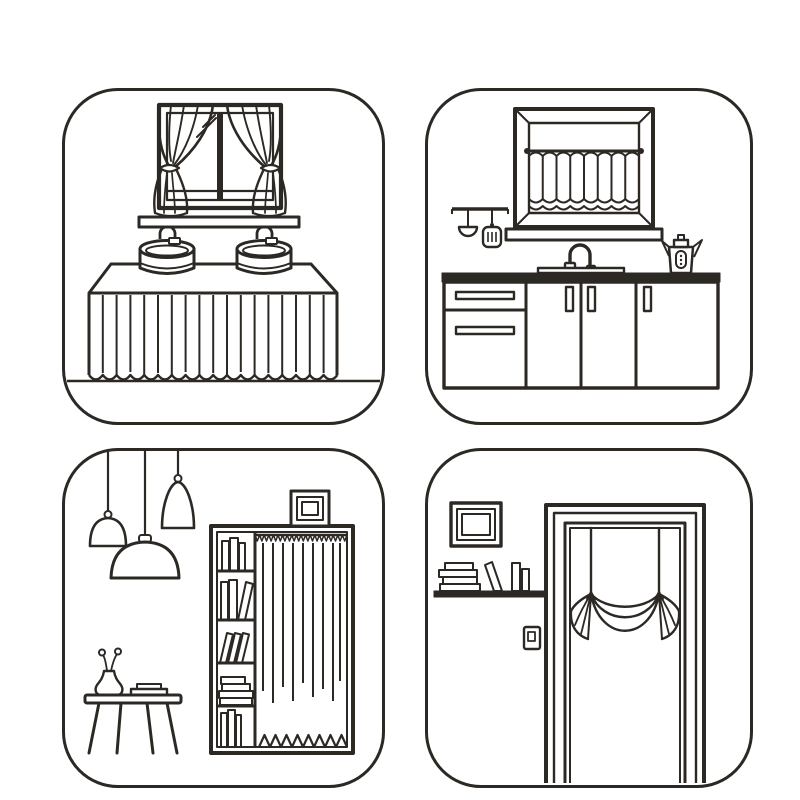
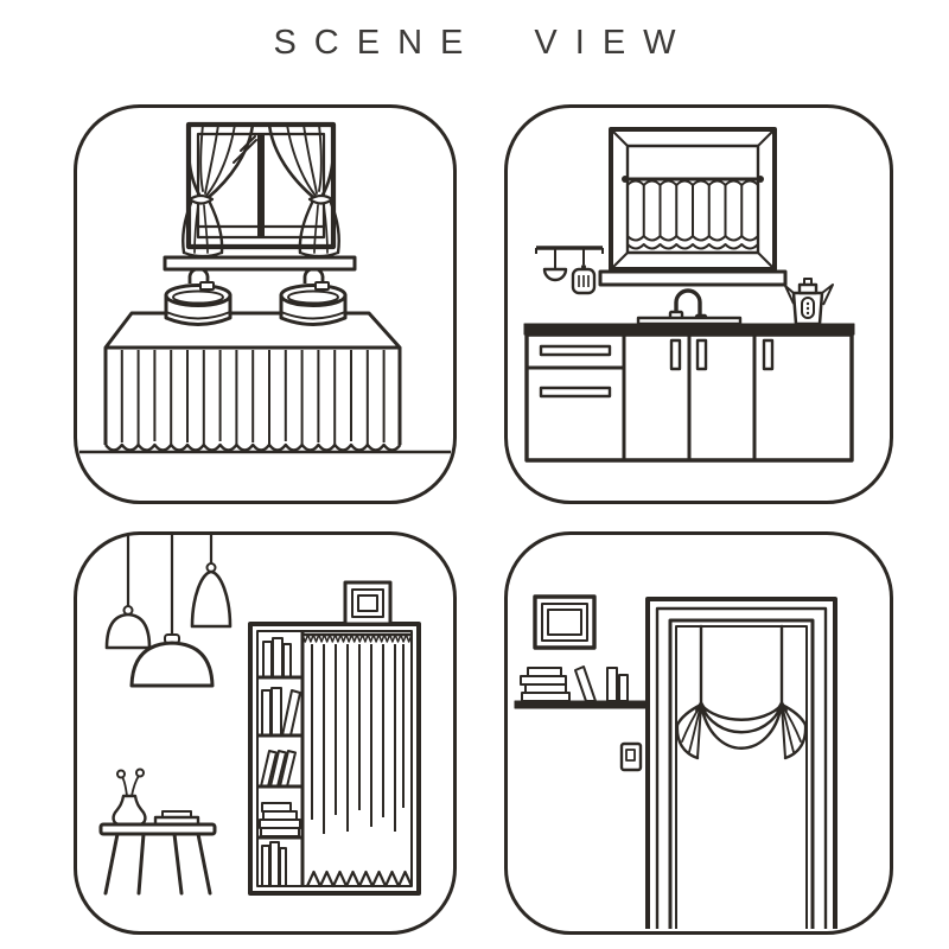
+ SCENE VIEW
